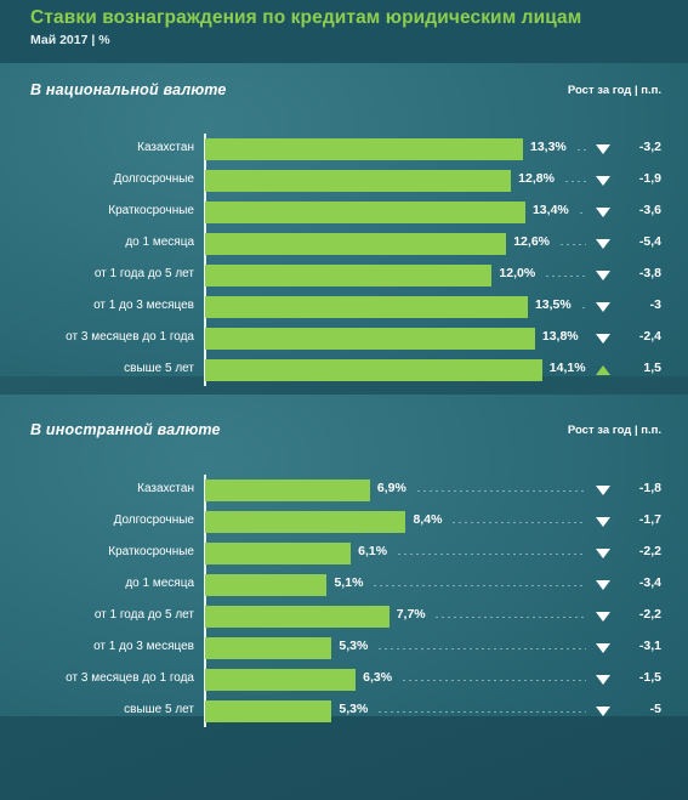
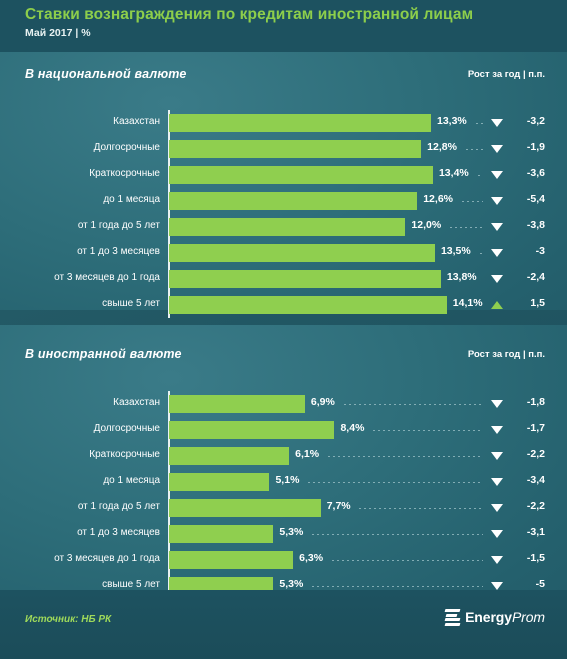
- Ставки вознаграждения по кредитам юридическим лицам
+ Ставки вознаграждения по кредитам иностранной лицам
  Май 2017 | %
  В национальной валюте
  Рост за год | п.п.
  Казахстан
  13,3%
  -3,2
  Долгосрочные
  12,8%
  -1,9
  Краткосрочные
  13,4%
  -3,6
  до 1 месяца
  12,6%
  -5,4
  от 1 года до 5 лет
  12,0%
  -3,8
  от 1 до 3 месяцев
  13,5%
  -3
  от 3 месяцев до 1 года
  13,8%
  -2,4
  свыше 5 лет
  14,1%
  1,5
  В иностранной валюте
  Рост за год | п.п.
  Казахстан
  6,9%
  -1,8
  Долгосрочные
  8,4%
  -1,7
  Краткосрочные
  6,1%
  -2,2
  до 1 месяца
  5,1%
  -3,4
  от 1 года до 5 лет
  7,7%
  -2,2
  от 1 до 3 месяцев
  5,3%
  -3,1
  от 3 месяцев до 1 года
  6,3%
  -1,5
  свыше 5 лет
  5,3%
  -5
+ Источник: НБ РК
+ EnergyProm
